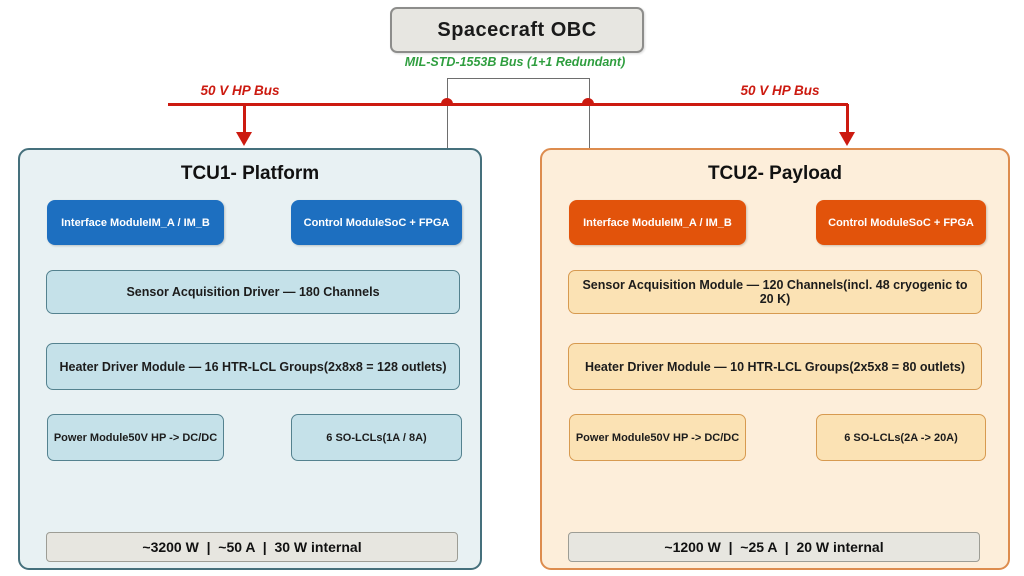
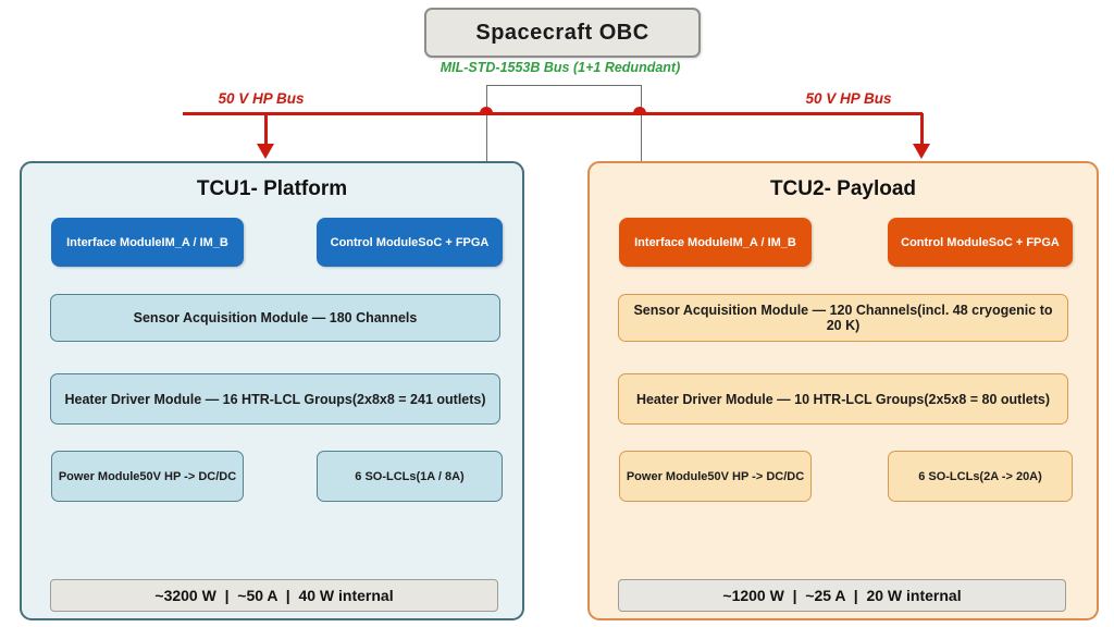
  Spacecraft OBC
  MIL-STD-1553B Bus (1+1 Redundant)
  50 V HP Bus
  50 V HP Bus
  TCU1- Platform
  Interface ModuleIM_A / IM_B
  Control ModuleSoC + FPGA
- Sensor Acquisition Driver — 180 Channels
+ Sensor Acquisition Module — 180 Channels
- Heater Driver Module — 16 HTR-LCL Groups(2x8x8 = 128 outlets)
+ Heater Driver Module — 16 HTR-LCL Groups(2x8x8 = 241 outlets)
  Power Module50V HP -> DC/DC
  6 SO-LCLs(1A / 8A)
- ~3200 W | ~50 A | 30 W internal
+ ~3200 W | ~50 A | 40 W internal
  TCU2- Payload
  Interface ModuleIM_A / IM_B
  Control ModuleSoC + FPGA
  Sensor Acquisition Module — 120 Channels(incl. 48 cryogenic to 20 K)
  Heater Driver Module — 10 HTR-LCL Groups(2x5x8 = 80 outlets)
  Power Module50V HP -> DC/DC
  6 SO-LCLs(2A -> 20A)
  ~1200 W | ~25 A | 20 W internal
